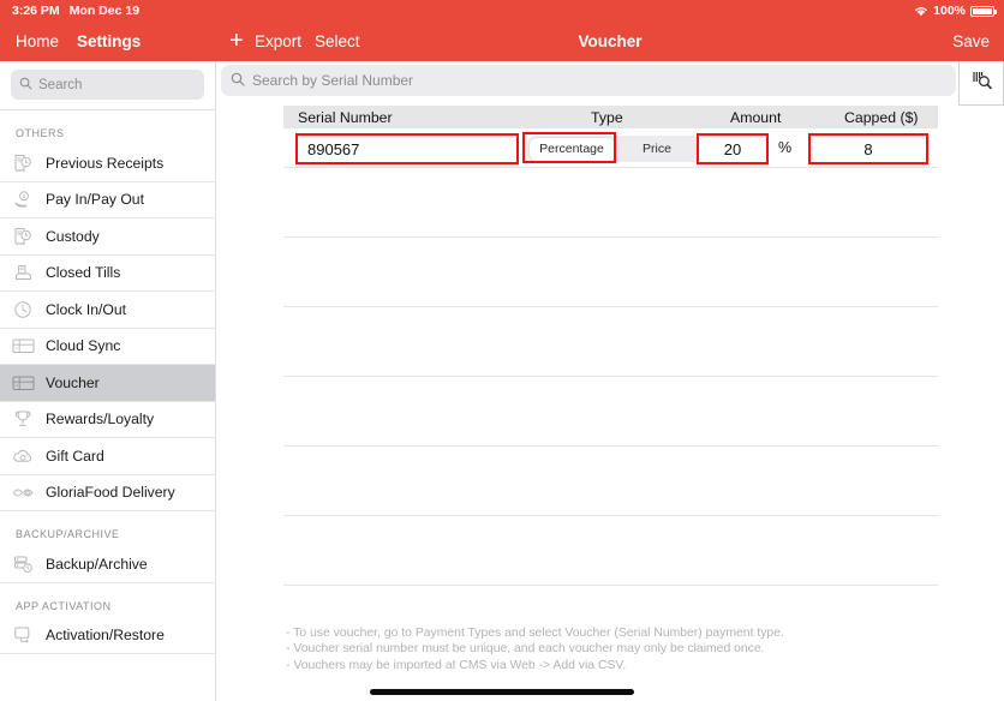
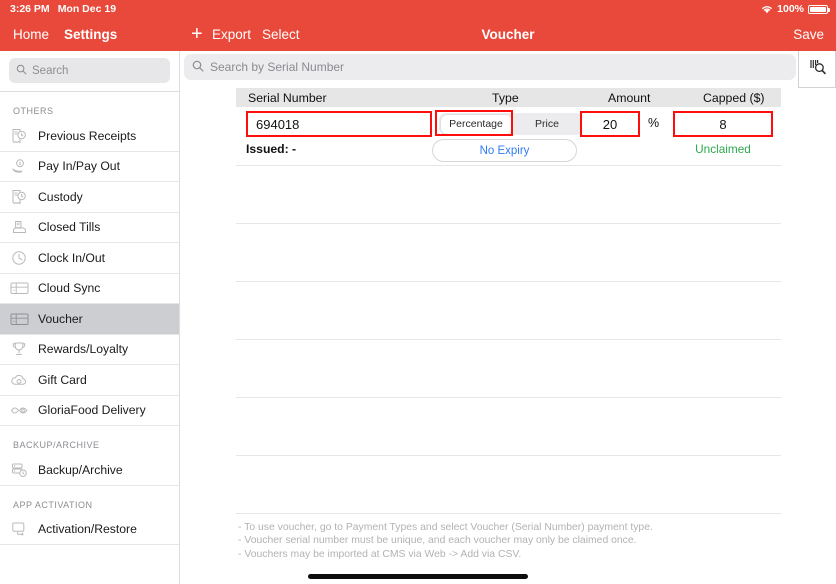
  3:26 PM
  Mon Dec 19
  100%
  Home
  Settings
  +
  Export
  Select
  Voucher
  Save
  Search
  OTHERS
  Previous Receipts
  Pay In/Pay Out
  Custody
  Closed Tills
  Clock In/Out
  Cloud Sync
  Voucher
  Rewards/Loyalty
  Gift Card
  GloriaFood Delivery
  BACKUP/ARCHIVE
  Backup/Archive
  APP ACTIVATION
  Activation/Restore
  Search by Serial Number
  Serial Number
  Type
  Amount
  Capped ($)
- 890567
+ 694018
  Percentage
  Price
  20
  %
  8
+ Issued: -
+ No Expiry
+ Unclaimed
  - To use voucher, go to Payment Types and select Voucher (Serial Number) payment type.
  - Voucher serial number must be unique, and each voucher may only be claimed once.
  - Vouchers may be imported at CMS via Web -> Add via CSV.
